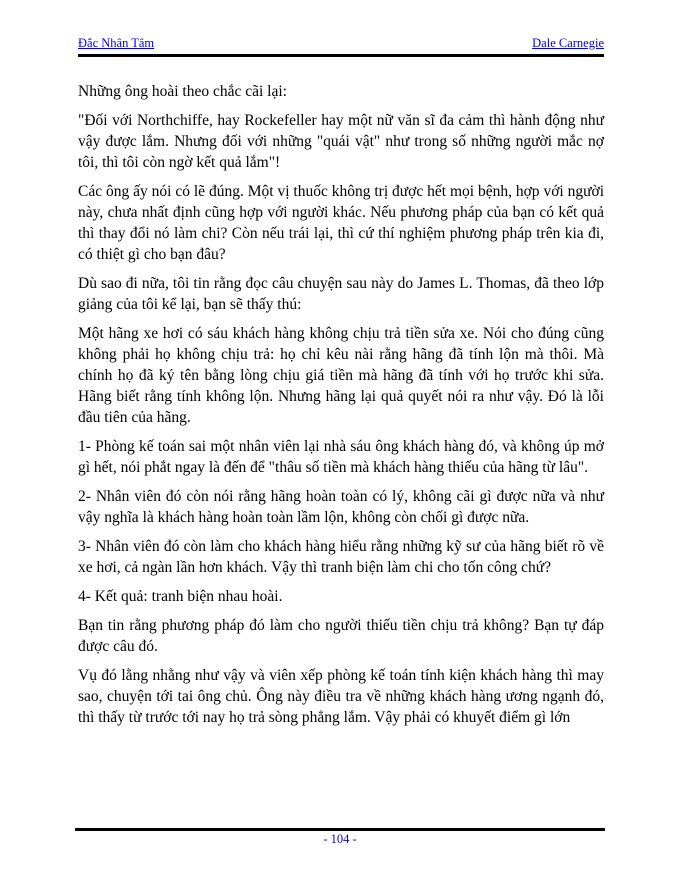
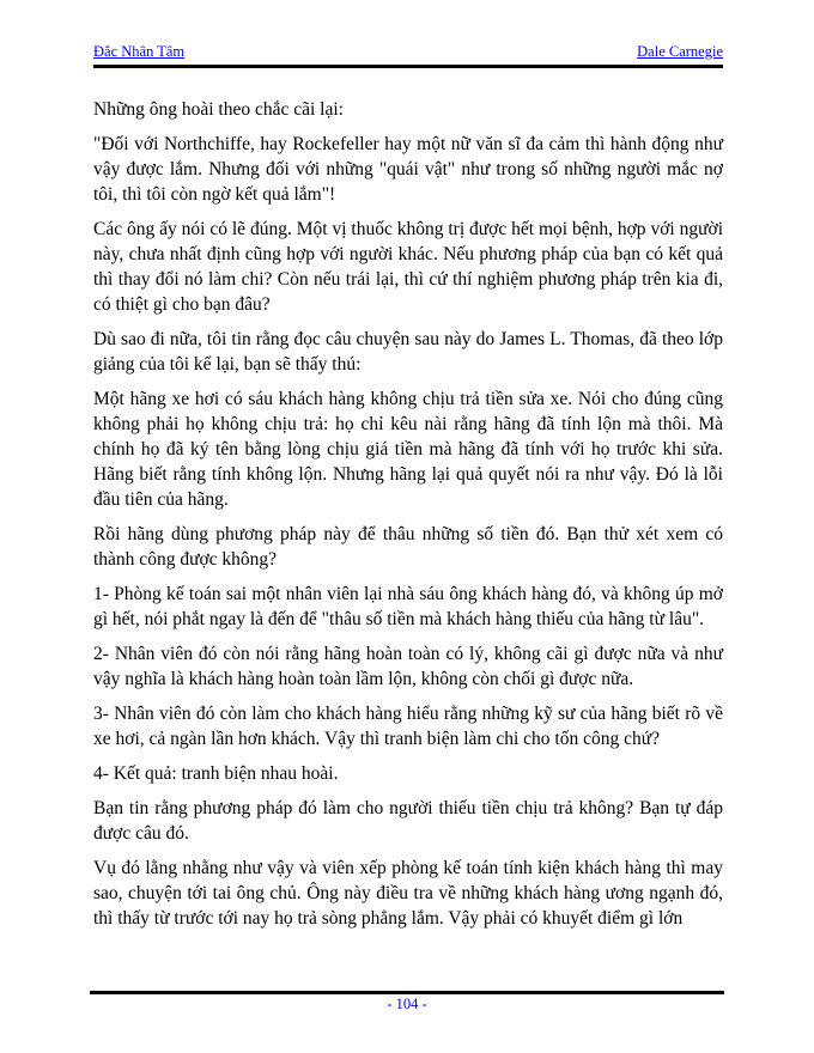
  Đắc Nhân Tâm
  Dale Carnegie
  Những ông hoài theo chắc cãi lại:
  "Đối với Northchiffe, hay Rockefeller hay một nữ văn sĩ đa cảm thì hành động như vậy được lắm. Nhưng đối với những "quái vật" như trong số những người mắc nợ tôi, thì tôi còn ngờ kết quả lắm"!
  Các ông ấy nói có lẽ đúng. Một vị thuốc không trị được hết mọi bệnh, hợp với người này, chưa nhất định cũng hợp với người khác. Nếu phương pháp của bạn có kết quả thì thay đổi nó làm chi? Còn nếu trái lại, thì cứ thí nghiệm phương pháp trên kia đi, có thiệt gì cho bạn đâu?
  Dù sao đi nữa, tôi tin rằng đọc câu chuyện sau này do James L. Thomas, đã theo lớp giảng của tôi kể lại, bạn sẽ thấy thú:
  Một hãng xe hơi có sáu khách hàng không chịu trả tiền sửa xe. Nói cho đúng cũng không phải họ không chịu trả: họ chỉ kêu nài rằng hãng đã tính lộn mà thôi. Mà chính họ đã ký tên bằng lòng chịu giá tiền mà hãng đã tính với họ trước khi sửa. Hãng biết rằng tính không lộn. Nhưng hãng lại quả quyết nói ra như vậy. Đó là lỗi đầu tiên của hãng.
+ Rồi hãng dùng phương pháp này để thâu những số tiền đó. Bạn thử xét xem có thành công được không?
  1- Phòng kế toán sai một nhân viên lại nhà sáu ông khách hàng đó, và không úp mở gì hết, nói phắt ngay là đến để "thâu số tiền mà khách hàng thiếu của hãng từ lâu".
  2- Nhân viên đó còn nói rằng hãng hoàn toàn có lý, không cãi gì được nữa và như vậy nghĩa là khách hàng hoàn toàn lầm lộn, không còn chối gì được nữa.
  3- Nhân viên đó còn làm cho khách hàng hiểu rằng những kỹ sư của hãng biết rõ về xe hơi, cả ngàn lần hơn khách. Vậy thì tranh biện làm chi cho tốn công chứ?
  4- Kết quả: tranh biện nhau hoài.
  Bạn tin rằng phương pháp đó làm cho người thiếu tiền chịu trả không? Bạn tự đáp được câu đó.
  Vụ đó lằng nhằng như vậy và viên xếp phòng kế toán tính kiện khách hàng thì may sao, chuyện tới tai ông chủ. Ông này điều tra về những khách hàng ương ngạnh đó, thì thấy từ trước tới nay họ trả sòng phẳng lắm. Vậy phải có khuyết điểm gì lớn
  - 104 -
